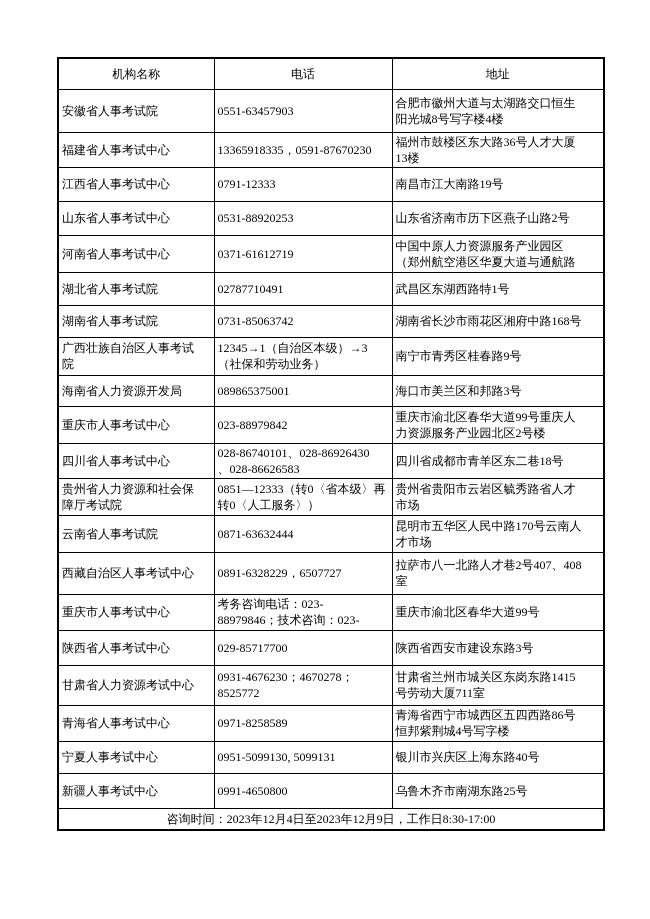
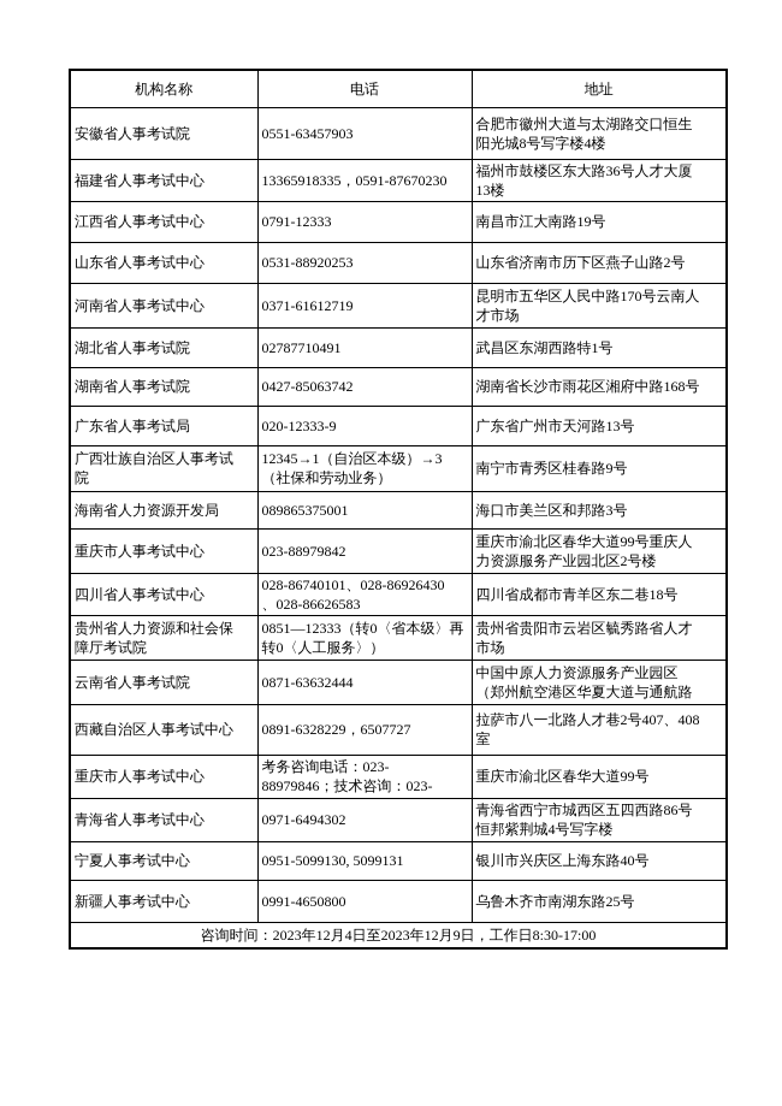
  机构名称	电话	地址
  安徽省人事考试院	0551-63457903	合肥市徽州大道与太湖路交口恒生 阳光城8号写字楼4楼
  福建省人事考试中心	13365918335，0591-87670230	福州市鼓楼区东大路36号人才大厦 13楼
  江西省人事考试中心	0791-12333	南昌市江大南路19号
  山东省人事考试中心	0531-88920253	山东省济南市历下区燕子山路2号
- 河南省人事考试中心	0371-61612719	中国中原人力资源服务产业园区 （郑州航空港区华夏大道与通航路
+ 河南省人事考试中心	0371-61612719	昆明市五华区人民中路170号云南人 才市场
  湖北省人事考试院	02787710491	武昌区东湖西路特1号
- 湖南省人事考试院	0731-85063742	湖南省长沙市雨花区湘府中路168号
+ 湖南省人事考试院	0427-85063742	湖南省长沙市雨花区湘府中路168号
+ 广东省人事考试局	020-12333-9	广东省广州市天河路13号
  广西壮族自治区人事考试 院	12345→1（自治区本级）→3 （社保和劳动业务）	南宁市青秀区桂春路9号
  海南省人力资源开发局	089865375001	海口市美兰区和邦路3号
  重庆市人事考试中心	023-88979842	重庆市渝北区春华大道99号重庆人 力资源服务产业园北区2号楼
  四川省人事考试中心	028-86740101、028-86926430 、028-86626583	四川省成都市青羊区东二巷18号
  贵州省人力资源和社会保 障厅考试院	0851—12333（转0〈省本级〉再 转0〈人工服务〉）	贵州省贵阳市云岩区毓秀路省人才 市场
- 云南省人事考试院	0871-63632444	昆明市五华区人民中路170号云南人 才市场
+ 云南省人事考试院	0871-63632444	中国中原人力资源服务产业园区 （郑州航空港区华夏大道与通航路
  西藏自治区人事考试中心	0891-6328229，6507727	拉萨市八一北路人才巷2号407、408 室
  重庆市人事考试中心	考务咨询电话：023- 88979846；技术咨询：023-	重庆市渝北区春华大道99号
- 陕西省人事考试中心	029-85717700	陕西省西安市建设东路3号
- 甘肃省人力资源考试中心	0931-4676230；4670278； 8525772	甘肃省兰州市城关区东岗东路1415 号劳动大厦711室
- 青海省人事考试中心	0971-8258589	青海省西宁市城西区五四西路86号 恒邦紫荆城4号写字楼
+ 青海省人事考试中心	0971-6494302	青海省西宁市城西区五四西路86号 恒邦紫荆城4号写字楼
  宁夏人事考试中心	0951-5099130, 5099131	银川市兴庆区上海东路40号
  新疆人事考试中心	0991-4650800	乌鲁木齐市南湖东路25号
  咨询时间：2023年12月4日至2023年12月9日，工作日8:30-17:00
